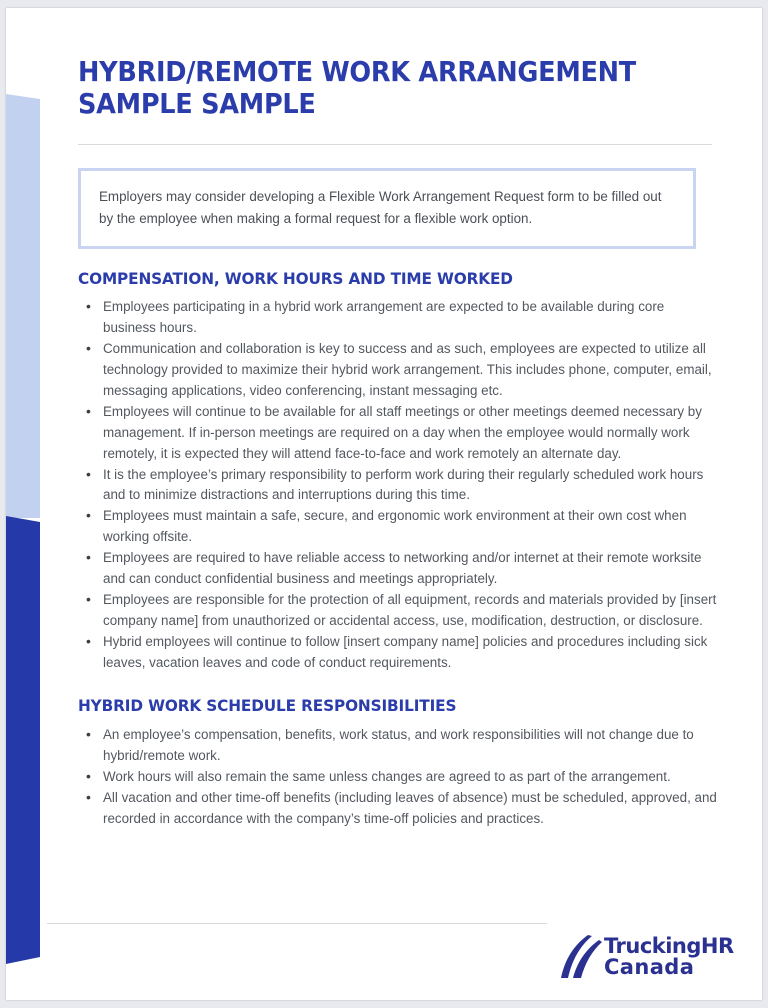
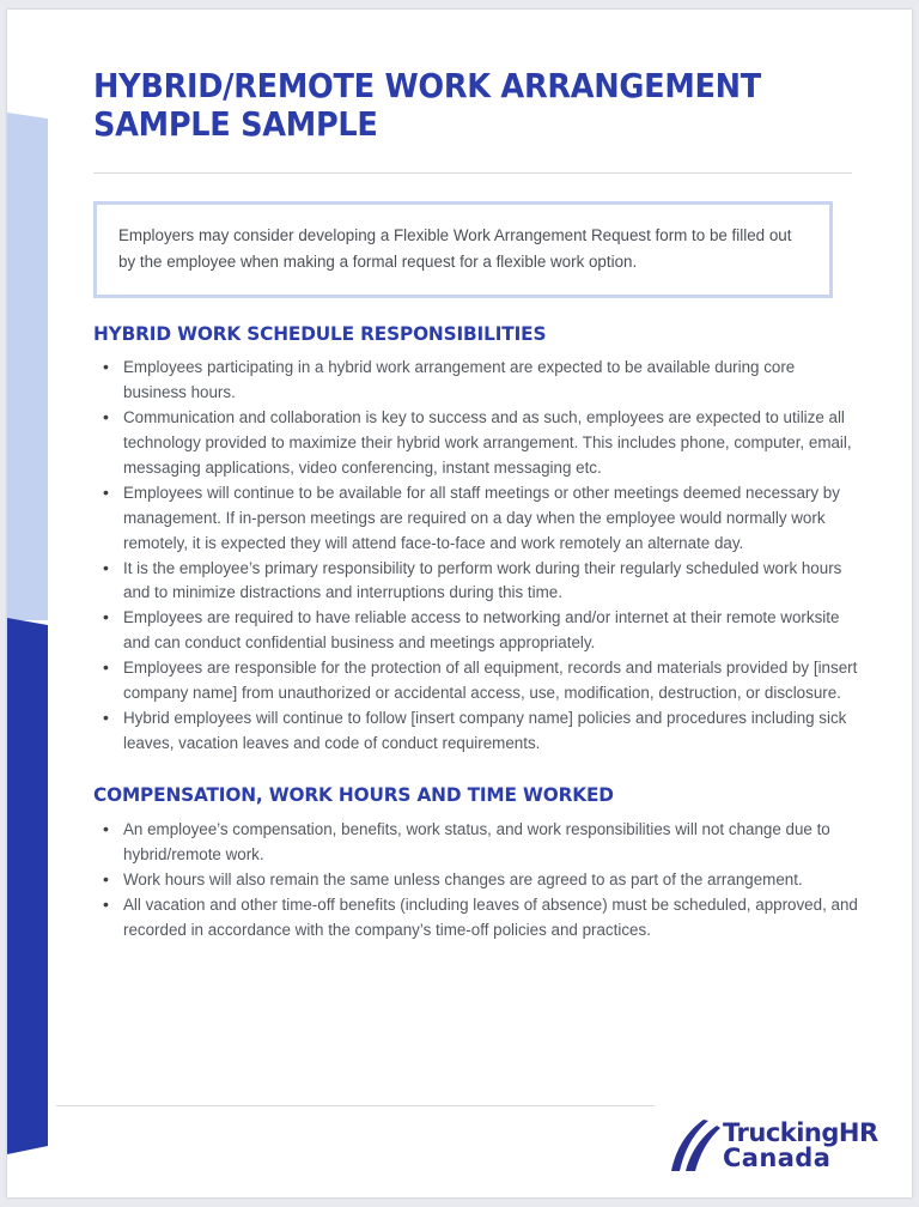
  HYBRID/REMOTE WORK ARRANGEMENT SAMPLE SAMPLE
  Employers may consider developing a Flexible Work Arrangement Request form to be filled out by the employee when making a formal request for a flexible work option.
- COMPENSATION, WORK HOURS AND TIME WORKED
+ HYBRID WORK SCHEDULE RESPONSIBILITIES
  Employees participating in a hybrid work arrangement are expected to be available during core business hours.
  Communication and collaboration is key to success and as such, employees are expected to utilize all technology provided to maximize their hybrid work arrangement. This includes phone, computer, email, messaging applications, video conferencing, instant messaging etc.
  Employees will continue to be available for all staff meetings or other meetings deemed necessary by management. If in-person meetings are required on a day when the employee would normally work remotely, it is expected they will attend face-to-face and work remotely an alternate day.
  It is the employee’s primary responsibility to perform work during their regularly scheduled work hours and to minimize distractions and interruptions during this time.
- Employees must maintain a safe, secure, and ergonomic work environment at their own cost when working offsite.
  Employees are required to have reliable access to networking and/or internet at their remote worksite and can conduct confidential business and meetings appropriately.
  Employees are responsible for the protection of all equipment, records and materials provided by [insert company name] from unauthorized or accidental access, use, modification, destruction, or disclosure.
  Hybrid employees will continue to follow [insert company name] policies and procedures including sick leaves, vacation leaves and code of conduct requirements.
- HYBRID WORK SCHEDULE RESPONSIBILITIES
+ COMPENSATION, WORK HOURS AND TIME WORKED
  An employee’s compensation, benefits, work status, and work responsibilities will not change due to hybrid/remote work.
  Work hours will also remain the same unless changes are agreed to as part of the arrangement.
  All vacation and other time-off benefits (including leaves of absence) must be scheduled, approved, and recorded in accordance with the company’s time-off policies and practices.
  TruckingHR
  Canada
